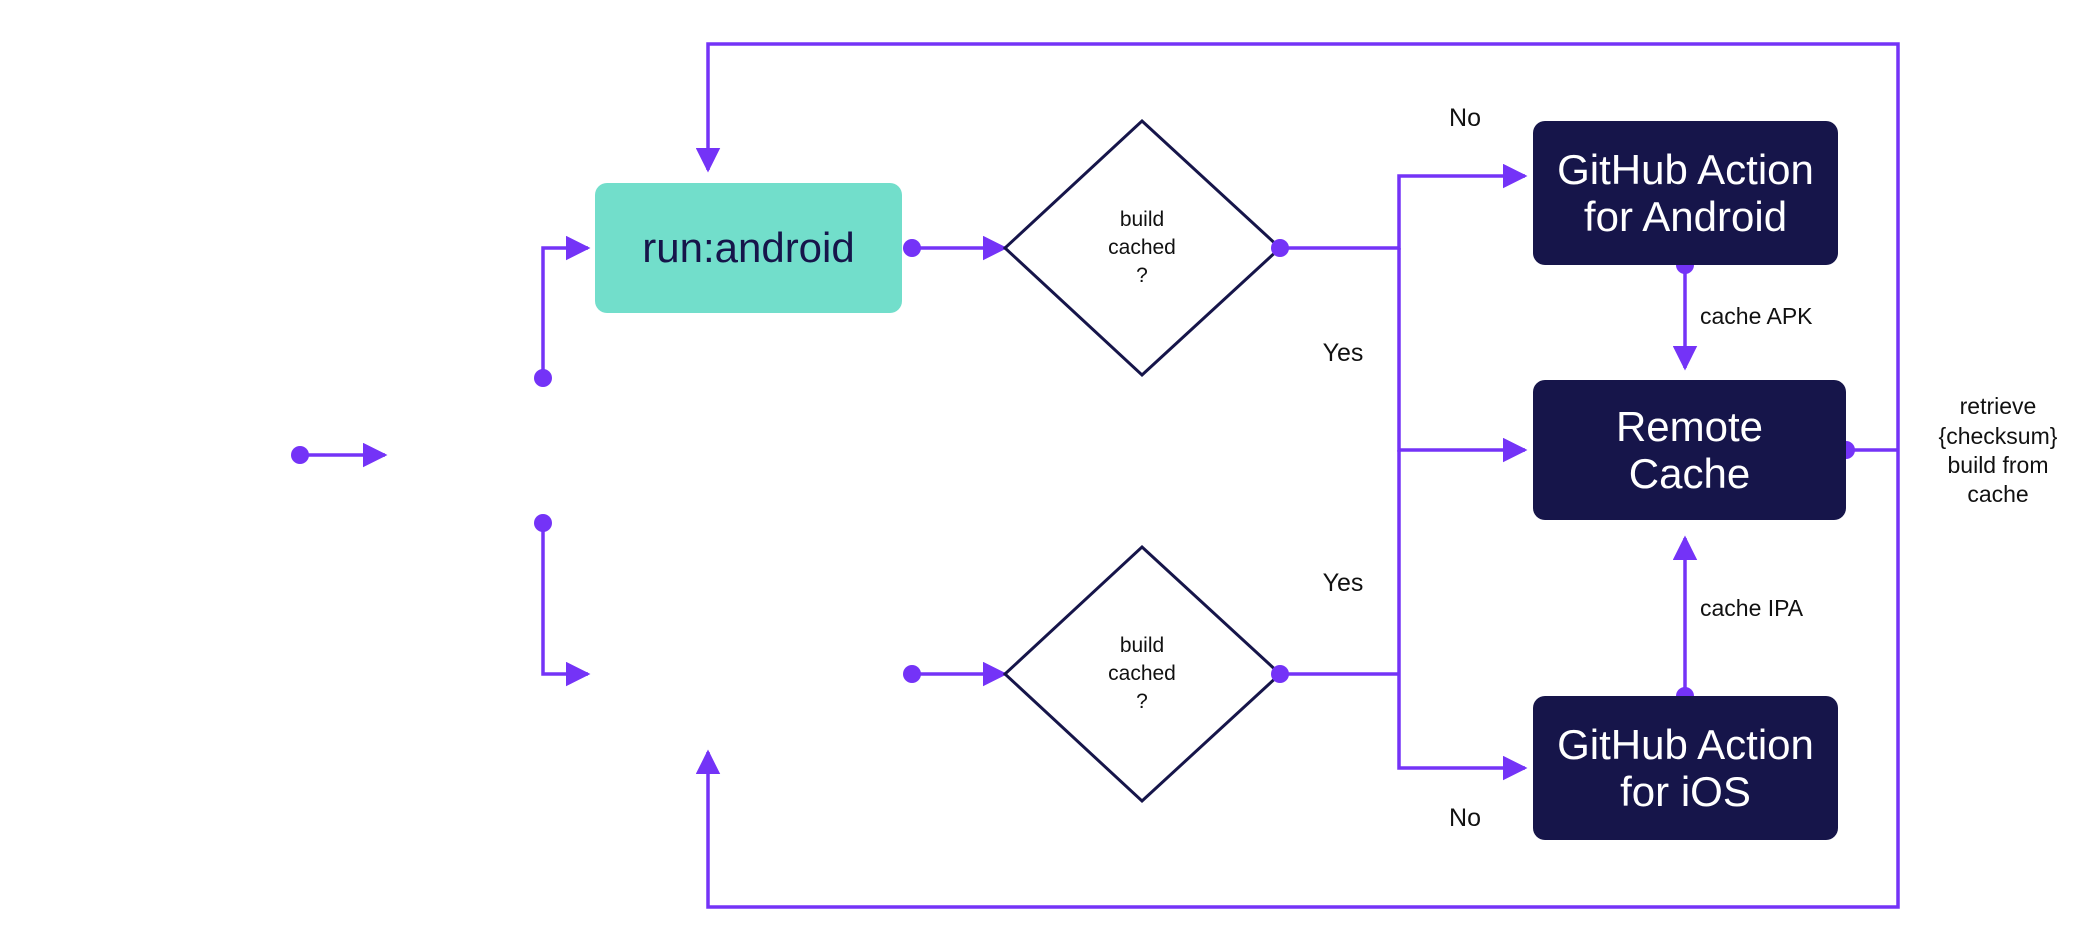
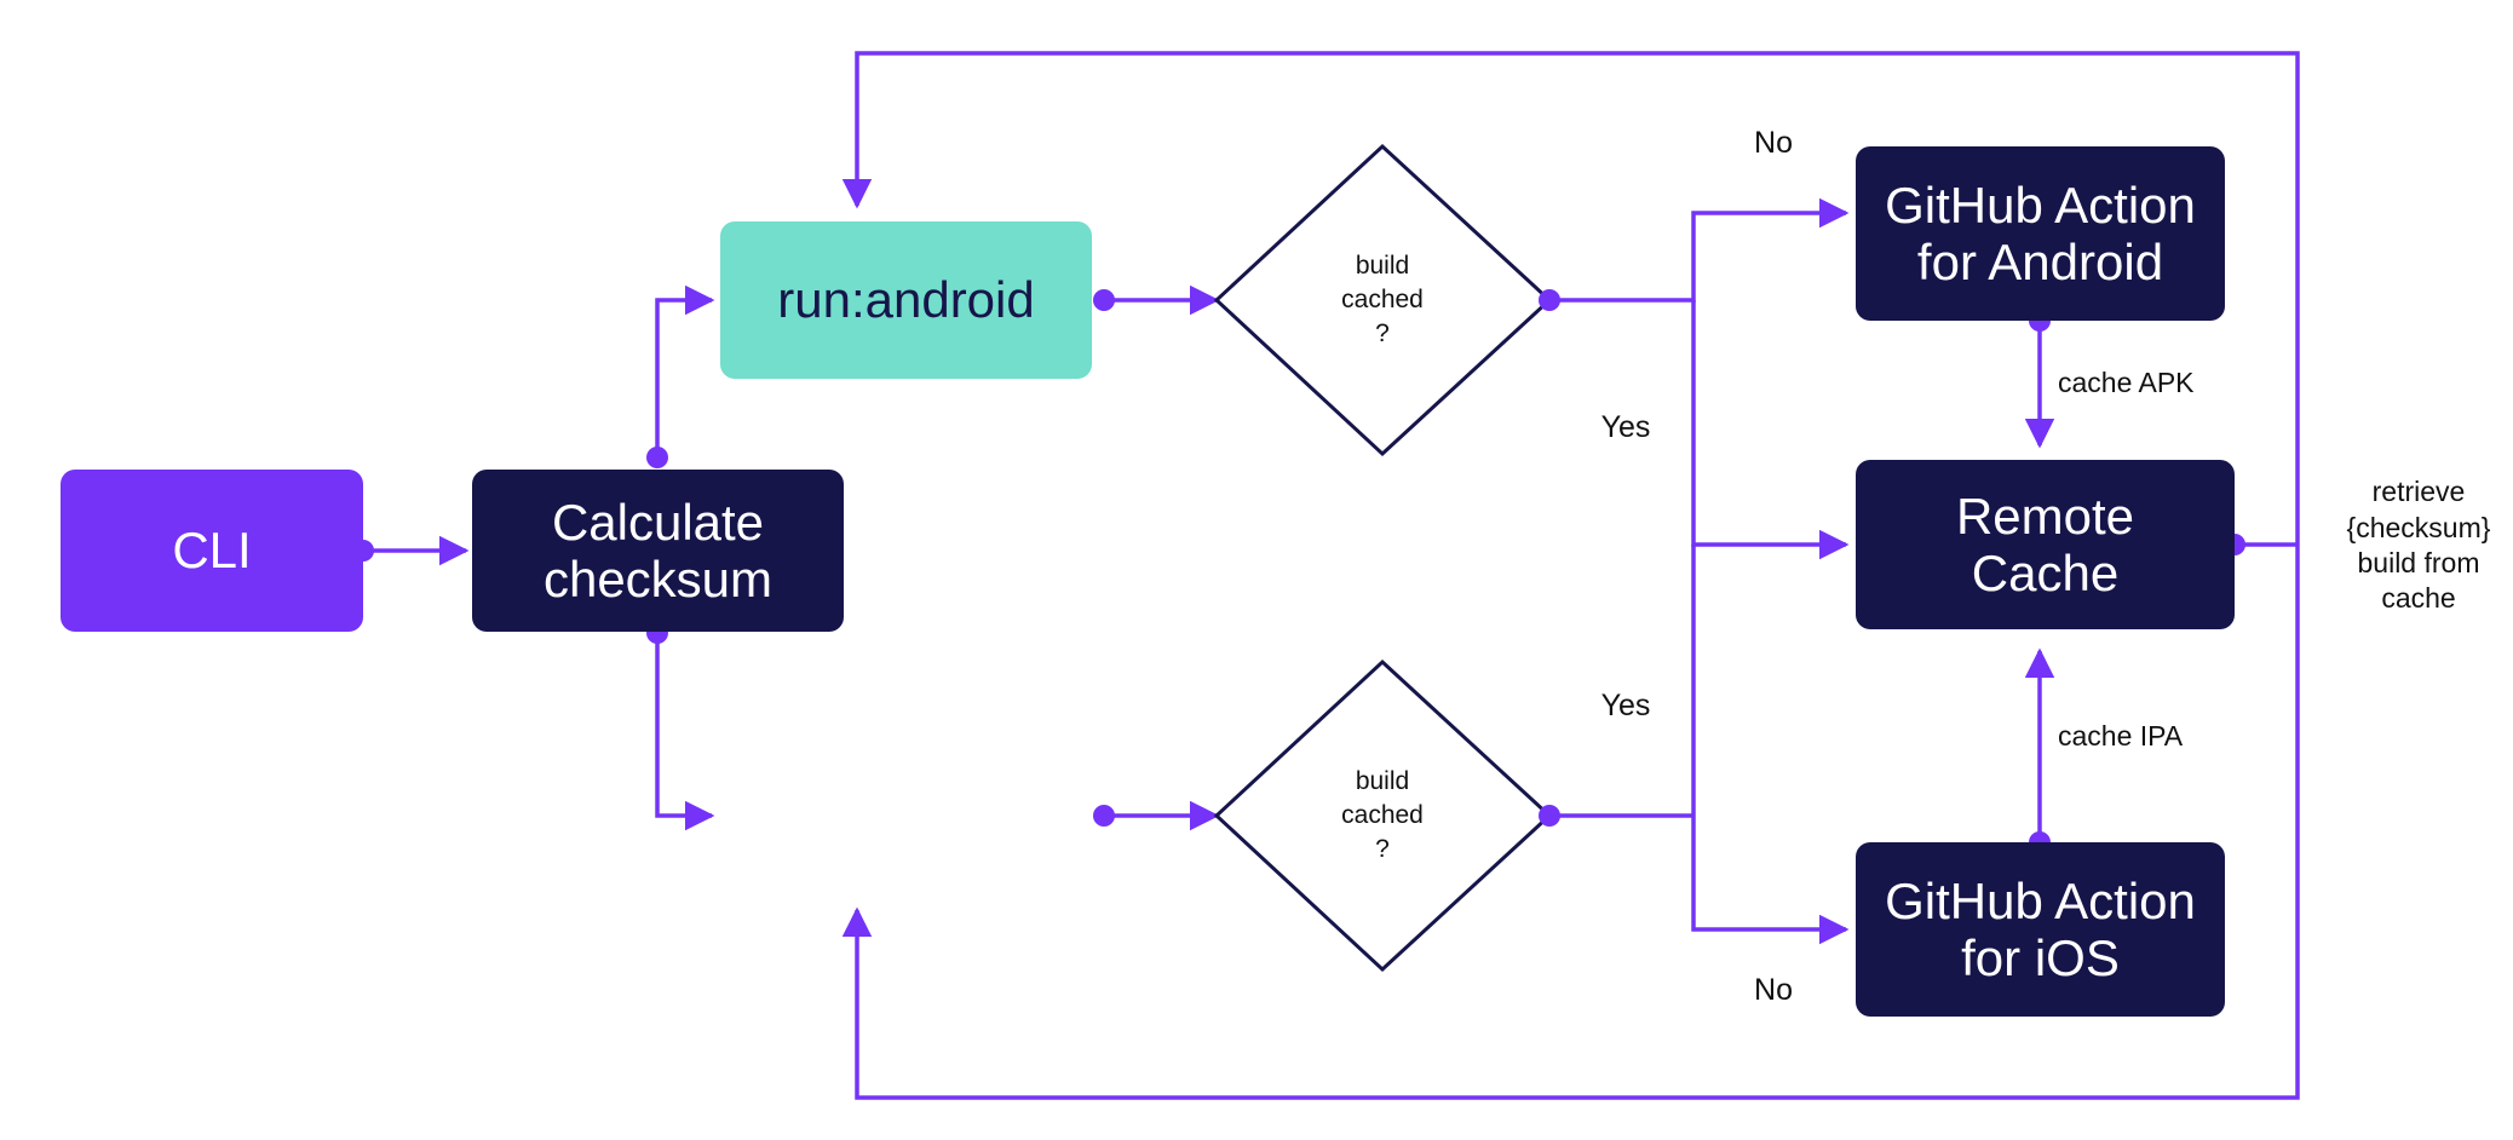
+ CLI
+ Calculate
+ checksum
  run:android
  build
  cached
  ?
  build
  cached
  ?
  GitHub Action
  for Android
  GitHub Action
  for iOS
  Remote
  Cache
  No
  Yes
  Yes
  No
  cache APK
  cache IPA
  retrieve
  {checksum}
  build from
  cache
